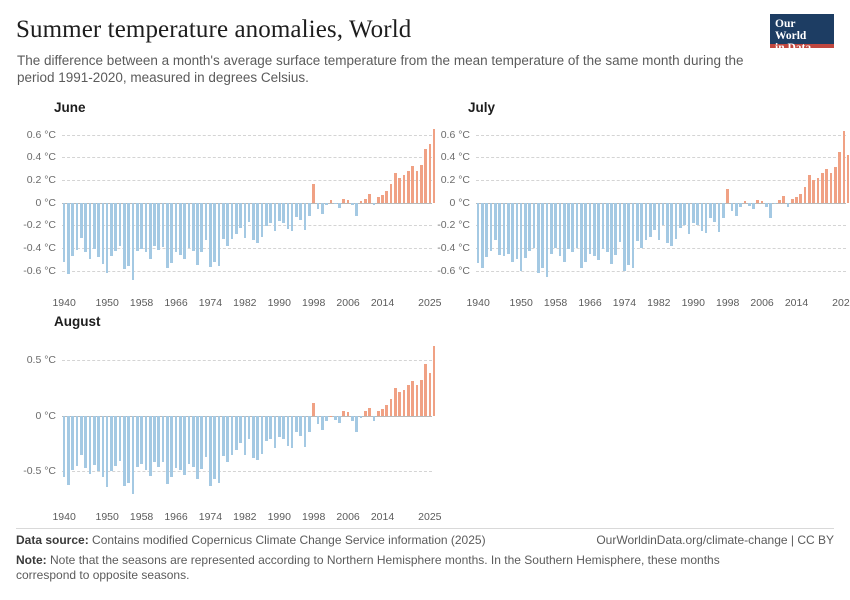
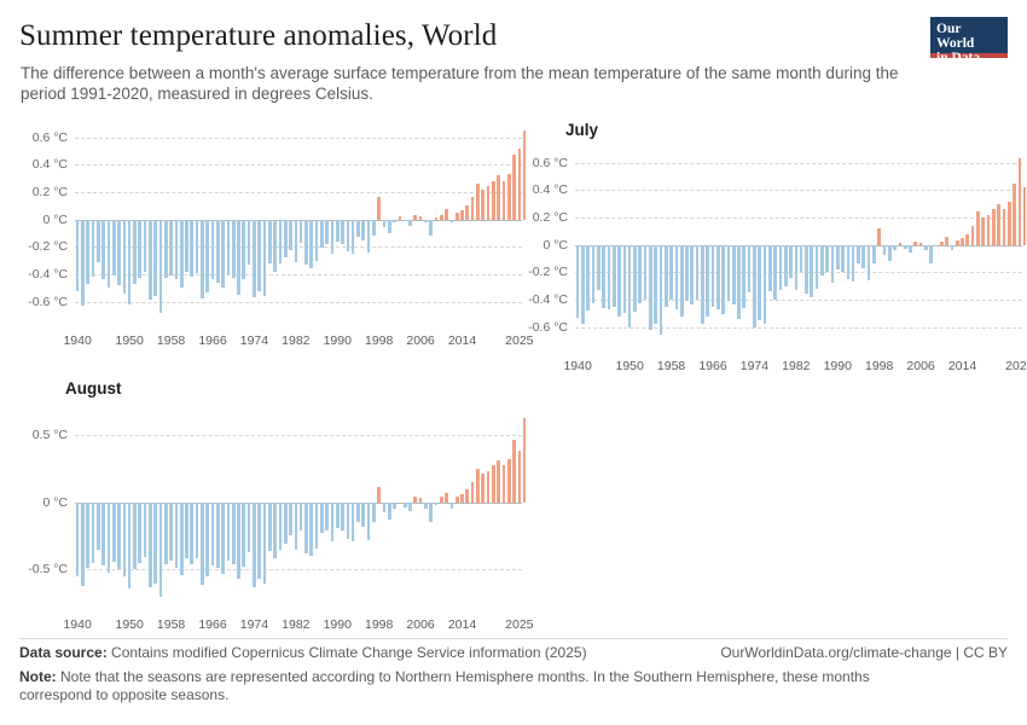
  Summer temperature anomalies, World
  The difference between a month's average surface temperature from the mean temperature of the same month during the period 1991-2020, measured in degrees Celsius.
  Our World
  in Data
- June
  0.6 °C
  0.4 °C
  0.2 °C
  0 °C
  -0.2 °C
  -0.4 °C
  -0.6 °C
  1940
  1950
  1958
  1966
  1974
  1982
  1990
  1998
  2006
  2014
  2025
  July
  0.6 °C
  0.4 °C
  0.2 °C
  0 °C
  -0.2 °C
  -0.4 °C
  -0.6 °C
  1940
  1950
  1958
  1966
  1974
  1982
  1990
  1998
  2006
  2014
  202
  August
  0.5 °C
  0 °C
  -0.5 °C
  1940
  1950
  1958
  1966
  1974
  1982
  1990
  1998
  2006
  2014
  2025
  Data source: Contains modified Copernicus Climate Change Service information (2025)
  OurWorldinData.org/climate-change | CC BY
  Note: Note that the seasons are represented according to Northern Hemisphere months. In the Southern Hemisphere, these months correspond to opposite seasons.
